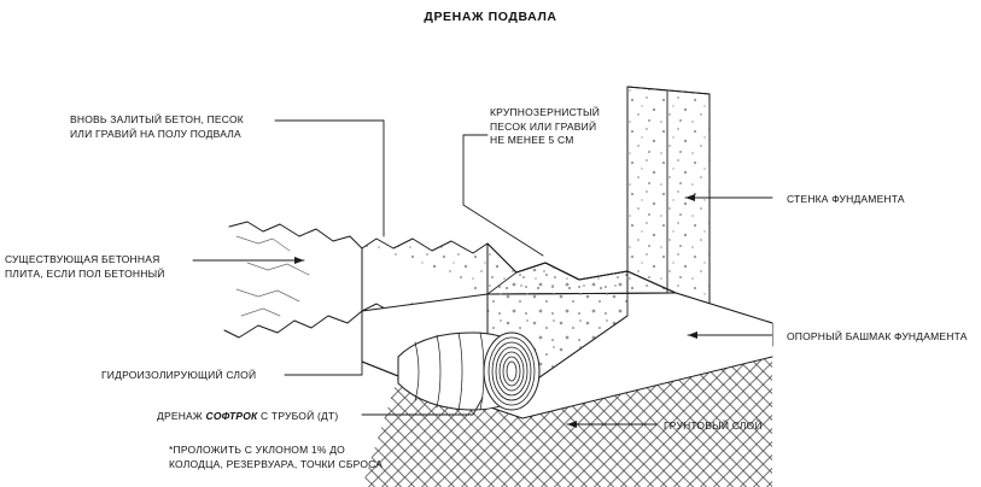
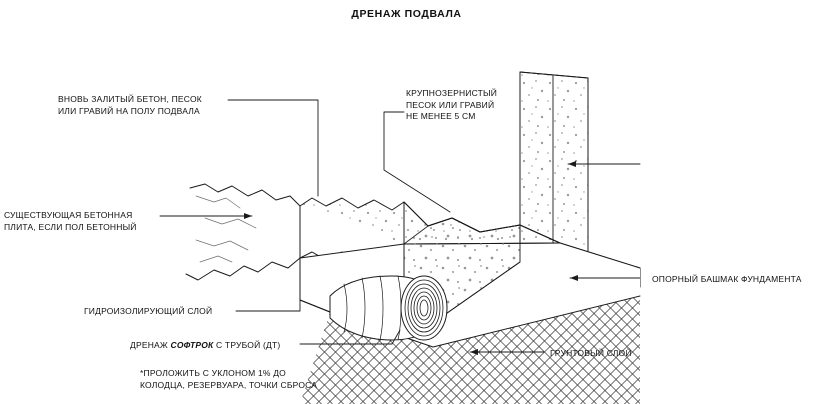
  ДРЕНАЖ ПОДВАЛА
  ВНОВЬ ЗАЛИТЫЙ БЕТОН, ПЕСОК
  ИЛИ ГРАВИЙ НА ПОЛУ ПОДВАЛА
  КРУПНОЗЕРНИСТЫЙ
  ПЕСОК ИЛИ ГРАВИЙ
  НЕ МЕНЕЕ 5 СМ
- СТЕНКА ФУНДАМЕНТА
  СУЩЕСТВУЮЩАЯ БЕТОННАЯ
  ПЛИТА, ЕСЛИ ПОЛ БЕТОННЫЙ
  ОПОРНЫЙ БАШМАК ФУНДАМЕНТА
  ГИДРОИЗОЛИРУЮЩИЙ СЛОЙ
  ДРЕНАЖ СОФТРОК С ТРУБОЙ (ДТ)
  ГРУНТОВЫЙ СЛОЙ
  *ПРОЛОЖИТЬ С УКЛОНОМ 1% ДО
  КОЛОДЦА, РЕЗЕРВУАРА, ТОЧКИ СБРОСА
